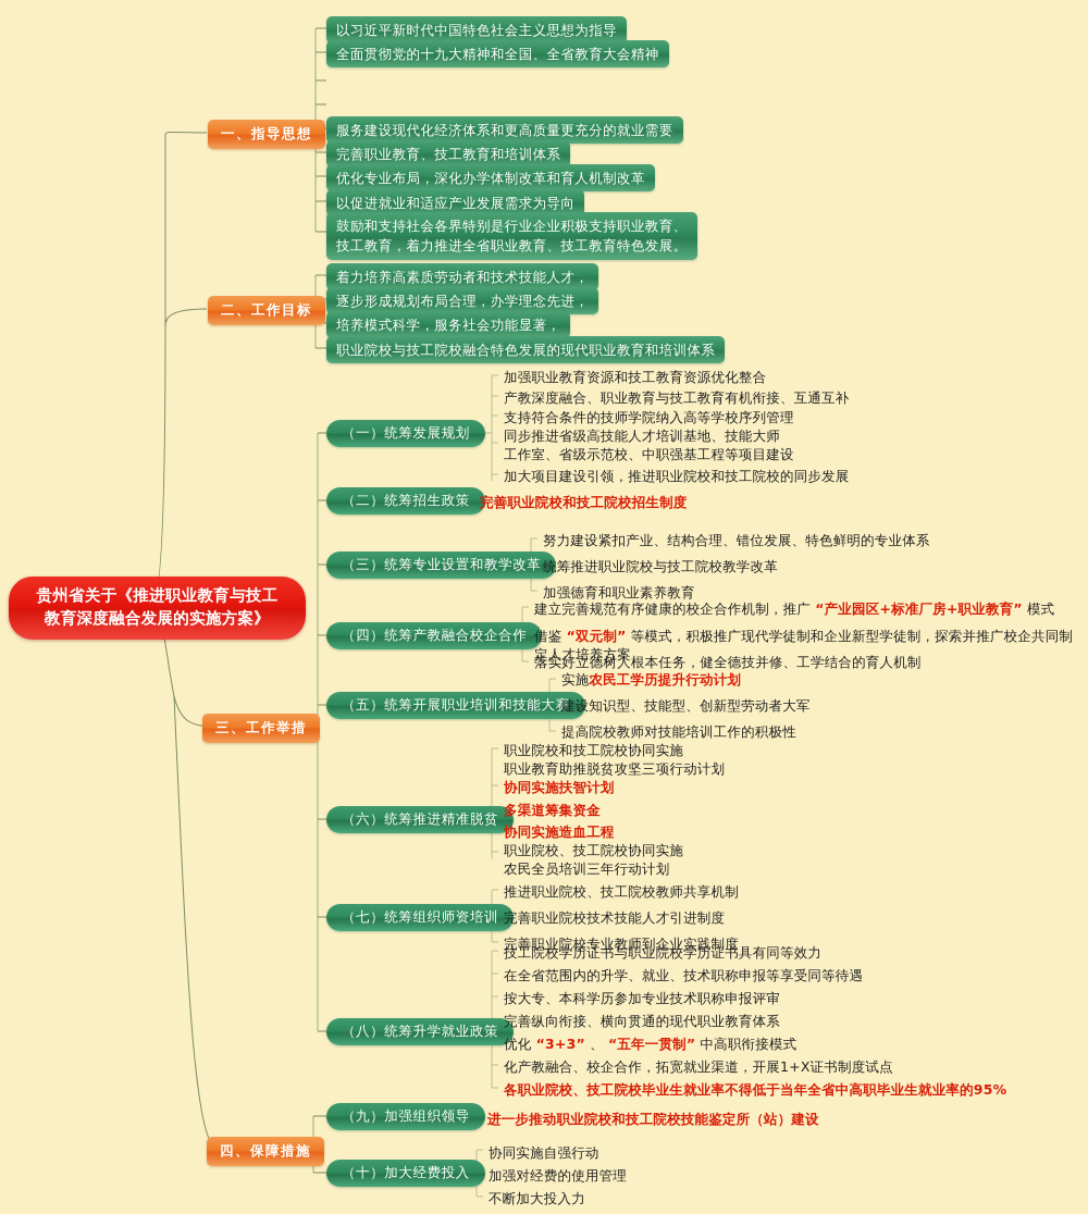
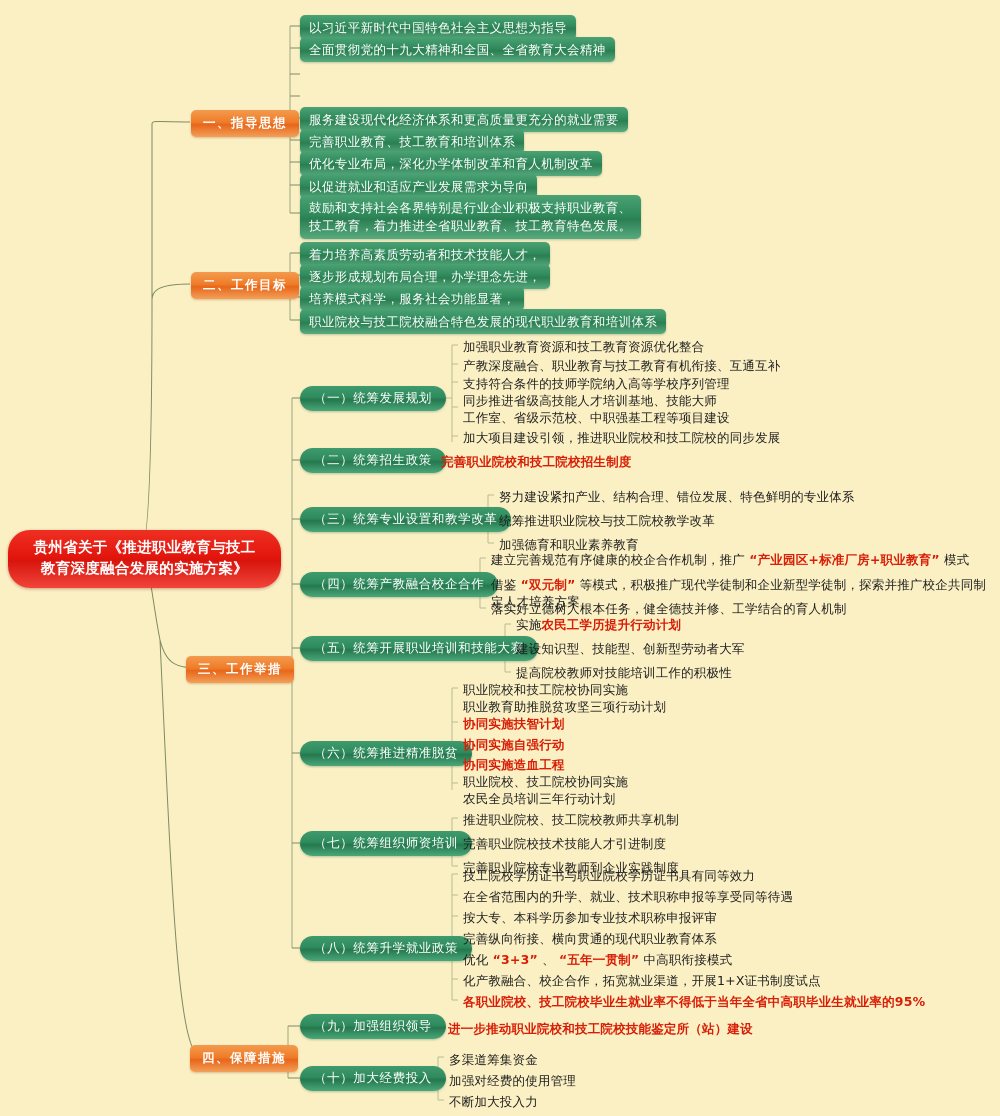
  贵州省关于《推进职业教育与技工
  教育深度融合发展的实施方案》
  一、指导思想
  以习近平新时代中国特色社会主义思想为指导
  全面贯彻党的十九大精神和全国、全省教育大会精神
  服务建设现代化经济体系和更高质量更充分的就业需要
  完善职业教育、技工教育和培训体系
  优化专业布局，深化办学体制改革和育人机制改革
  以促进就业和适应产业发展需求为导向
  鼓励和支持社会各界特别是行业企业积极支持职业教育、
  技工教育，着力推进全省职业教育、技工教育特色发展。
  二、工作目标
  着力培养高素质劳动者和技术技能人才，
  逐步形成规划布局合理，办学理念先进，
  培养模式科学，服务社会功能显著，
  职业院校与技工院校融合特色发展的现代职业教育和培训体系
  三、工作举措
  （一）统筹发展规划
  加强职业教育资源和技工教育资源优化整合
  产教深度融合、职业教育与技工教育有机衔接、互通互补
  支持符合条件的技师学院纳入高等学校序列管理
  同步推进省级高技能人才培训基地、技能大师
  工作室、省级示范校、中职强基工程等项目建设
  加大项目建设引领，推进职业院校和技工院校的同步发展
  （二）统筹招生政策
  完善职业院校和技工院校招生制度
  （三）统筹专业设置和教学改革
  努力建设紧扣产业、结构合理、错位发展、特色鲜明的专业体系
  统筹推进职业院校与技工院校教学改革
  加强德育和职业素养教育
  （四）统筹产教融合校企合作
  建立完善规范有序健康的校企合作机制，推广 “产业园区+标准厂房+职业教育” 模式
  借鉴 “双元制” 等模式，积极推广现代学徒制和企业新型学徒制，探索并推广校企共同制定人才培养方案
  落实好立德树人根本任务，健全德技并修、工学结合的育人机制
  （五）统筹开展职业培训和技能大赛
  实施农民工学历提升行动计划
  建设知识型、技能型、创新型劳动者大军
  提高院校教师对技能培训工作的积极性
  （六）统筹推进精准脱贫
  职业院校和技工院校协同实施
  职业教育助推脱贫攻坚三项行动计划
  协同实施扶智计划
- 多渠道筹集资金
+ 协同实施自强行动
  协同实施造血工程
  职业院校、技工院校协同实施
  农民全员培训三年行动计划
  （七）统筹组织师资培训
  推进职业院校、技工院校教师共享机制
  完善职业院校技术技能人才引进制度
  完善职业院校专业教师到企业实践制度
  （八）统筹升学就业政策
  技工院校学历证书与职业院校学历证书具有同等效力
  在全省范围内的升学、就业、技术职称申报等享受同等待遇
  按大专、本科学历参加专业技术职称申报评审
  完善纵向衔接、横向贯通的现代职业教育体系
  优化 “3+3” 、 “五年一贯制” 中高职衔接模式
  化产教融合、校企合作，拓宽就业渠道，开展1+X证书制度试点
  各职业院校、技工院校毕业生就业率不得低于当年全省中高职毕业生就业率的95%
  四、保障措施
  （九）加强组织领导
  进一步推动职业院校和技工院校技能鉴定所（站）建设
  （十）加大经费投入
- 协同实施自强行动
+ 多渠道筹集资金
  加强对经费的使用管理
  不断加大投入力
